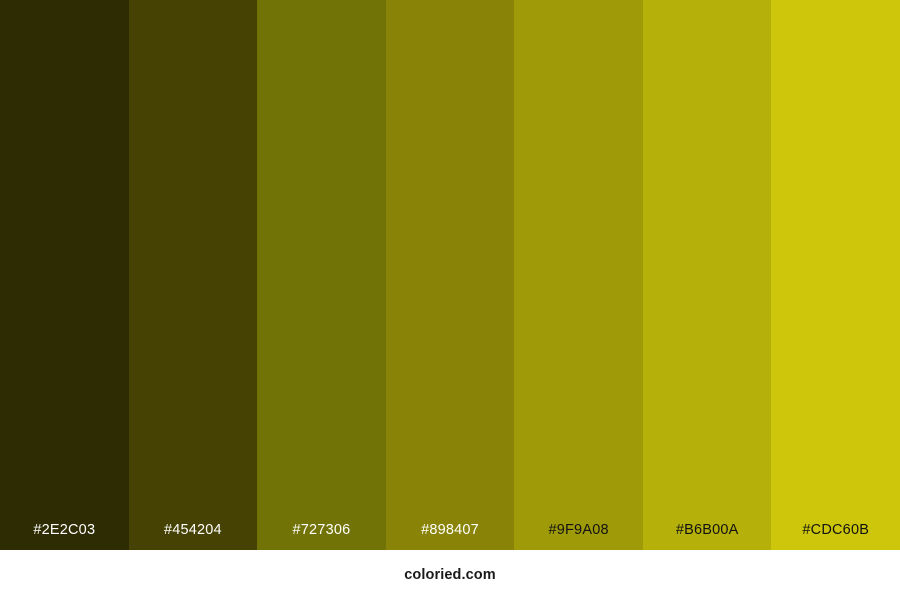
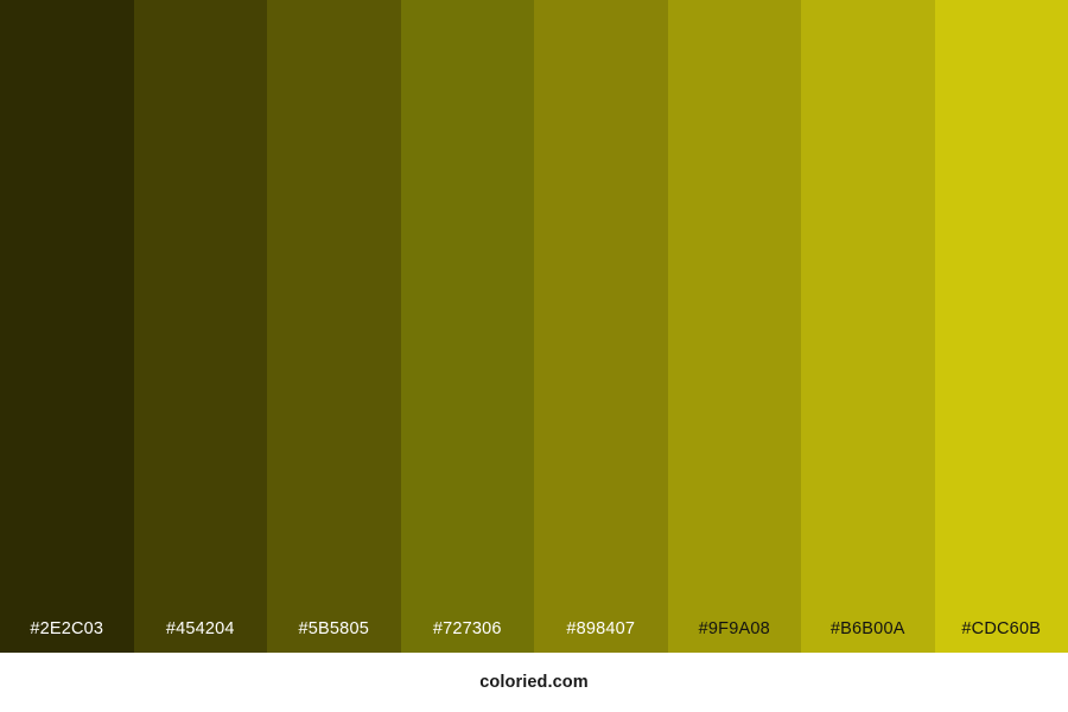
  #2E2C03
  #454204
+ #5B5805
  #727306
  #898407
  #9F9A08
  #B6B00A
  #CDC60B
  coloried.com
